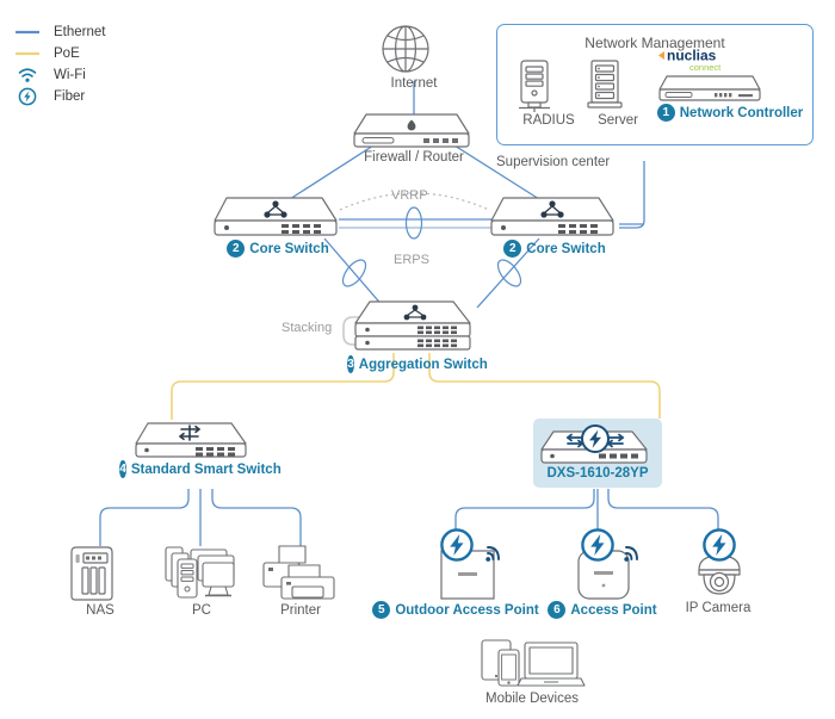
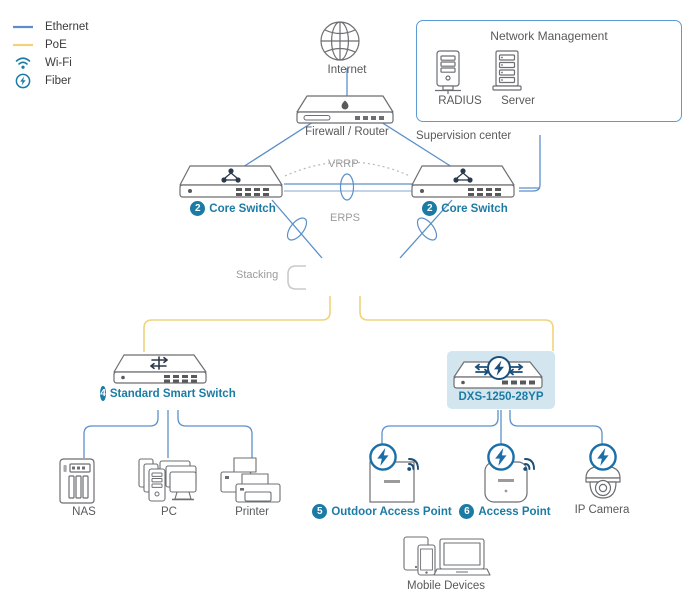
  Ethernet
  PoE
  Wi-Fi
  Fiber
  Internet
  Firewall / Router
  Network Management
  RADIUS
  Server
- nuclias
- connect
- 1
- Network Controller
  Supervision center
  2
  Core Switch
  2
  Core Switch
  VRRP
  ERPS
  Stacking
- 3
- Aggregation Switch
  4
  Standard Smart Switch
- DXS-1610-28YP
+ DXS-1250-28YP
  NAS
  PC
  Printer
  5
  Outdoor Access Point
  6
  Access Point
  IP Camera
  Mobile Devices
